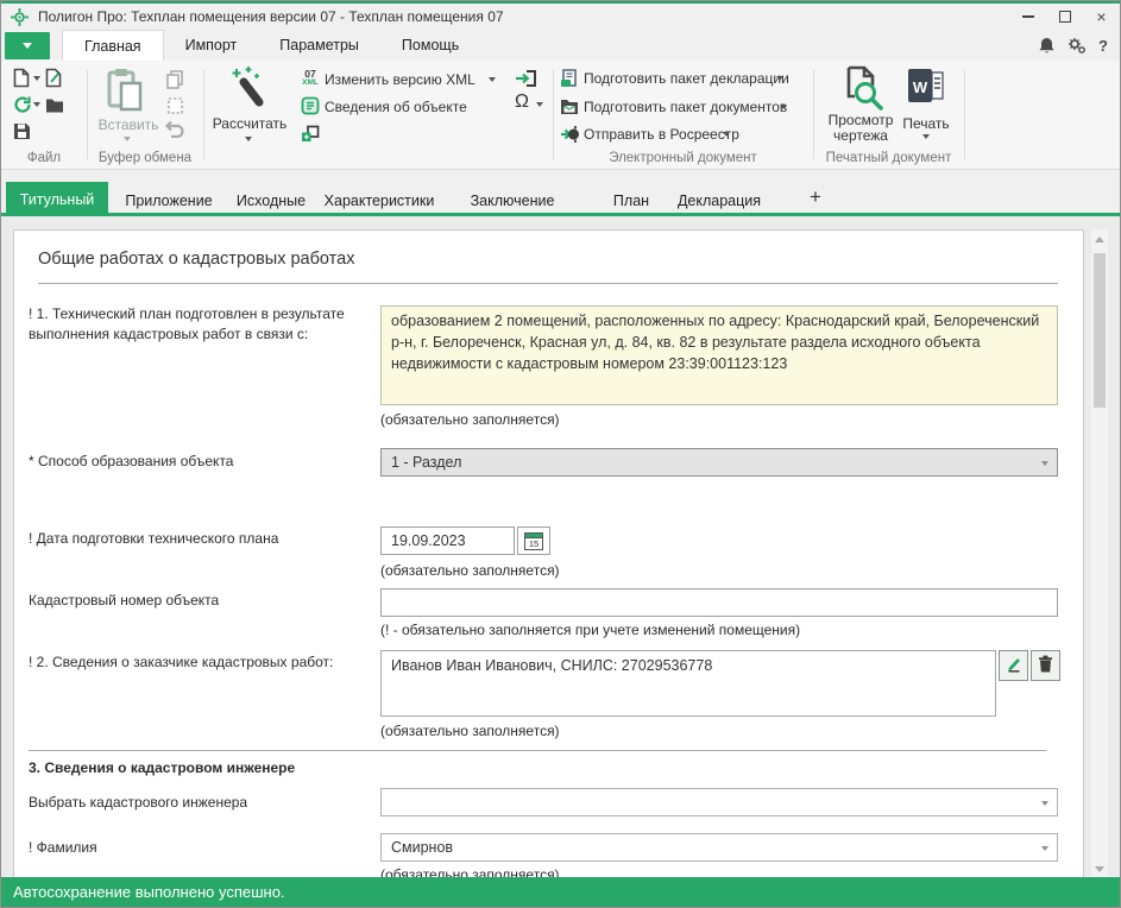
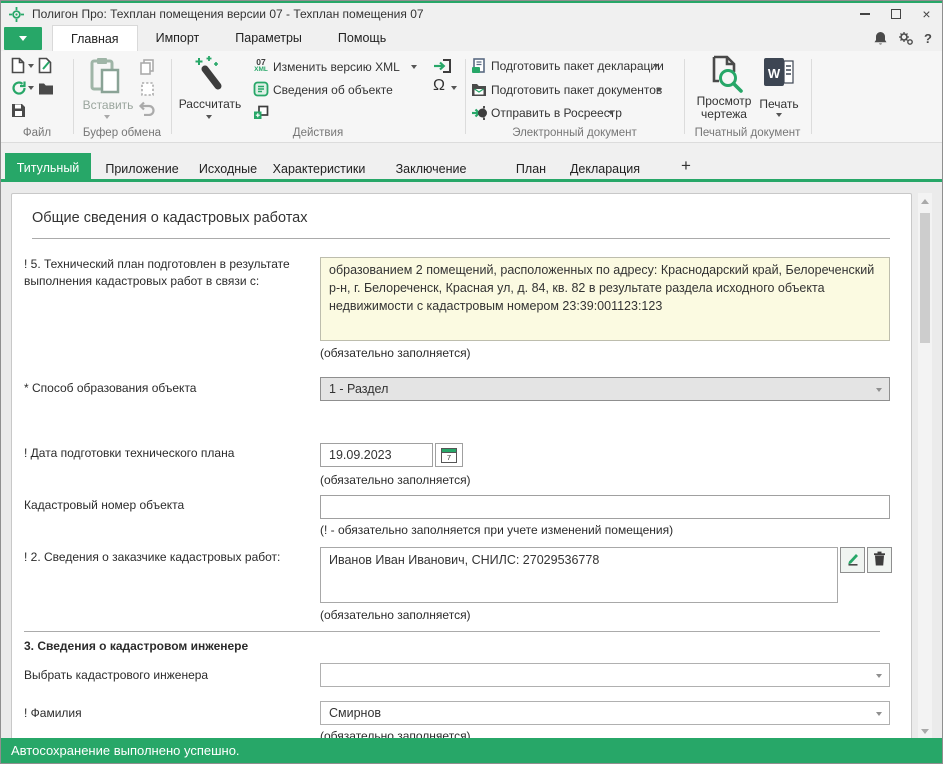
  Полигон Про: Техплан помещения версии 07 - Техплан помещения 07
  ×
  Главная
  Импорт
  Параметры
  Помощь
  ?
  Файл
  Вставить
  Буфер обмена
  Рассчитать
  07
  Изменить версию XML
  Сведения об объекте
  Ω
+ Действия
  Подготовить пакет декларации
  Подготовить пакет документов
  Отправить в Росреестр
  Электронный документ
  Просмотр
  чертежа
  W
  Печать
  Печатный документ
  Титульный
  Приложение
  Исходные
  Характеристики
  Заключение
  План
  Декларация
  +
- Общие работах о кадастровых работах
+ Общие сведения о кадастровых работах
- ! 1. Технический план подготовлен в результате выполнения кадастровых работ в связи с:
+ ! 5. Технический план подготовлен в результате выполнения кадастровых работ в связи с:
  (обязательно заполняется)
  * Способ образования объекта
  1 - Раздел
  ! Дата подготовки технического плана
  19.09.2023
- 15
+ 7
  (обязательно заполняется)
  Кадастровый номер объекта
  (! - обязательно заполняется при учете изменений помещения)
  ! 2. Сведения о заказчике кадастровых работ:
  Иванов Иван Иванович, СНИЛС: 27029536778
  (обязательно заполняется)
  3. Сведения о кадастровом инженере
  Выбрать кадастрового инженера
  ! Фамилия
  Смирнов
  (обязательно заполняется)
  Автосохранение выполнено успешно.
